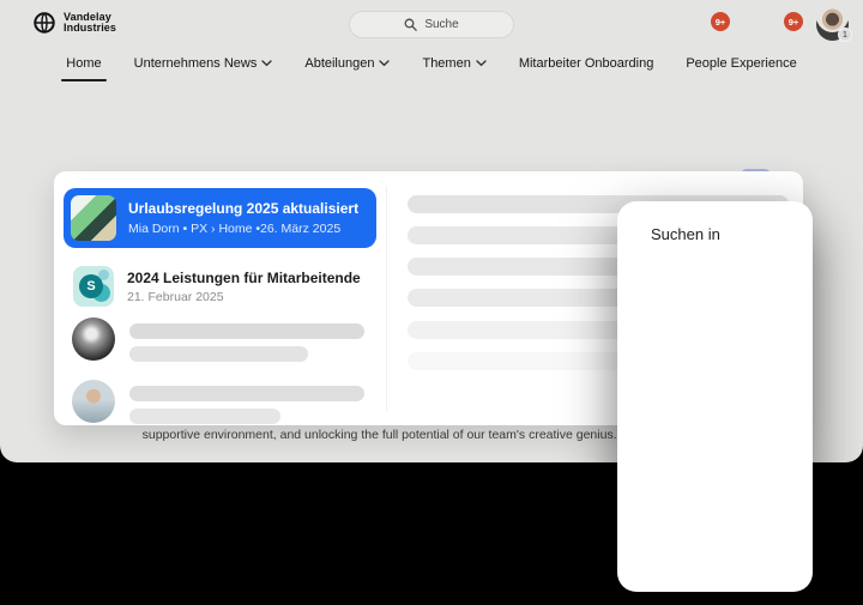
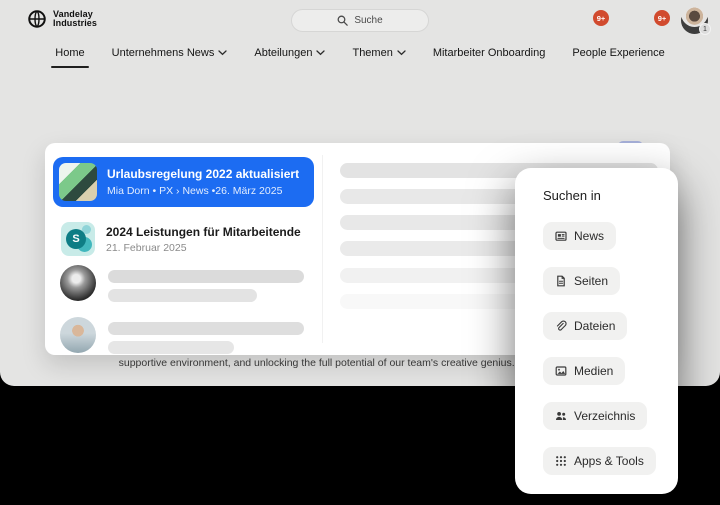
  Vandelay
  Industries
  Suche
  9+
  9+
  Home
  Unternehmens News
  Abteilungen
  Themen
  Mitarbeiter Onboarding
  People Experience
  supportive environment, and unlocking the full potential of our team's creative genius.
- Urlaubsregelung 2025 aktualisiert
+ Urlaubsregelung 2022 aktualisiert
- Mia Dorn • PX › Home •26. März 2025
+ Mia Dorn • PX › News •26. März 2025
  S
  2024 Leistungen für Mitarbeitende
  21. Februar 2025
  Suchen in
+ News
+ Seiten
+ Dateien
+ Medien
+ Verzeichnis
+ Apps & Tools
